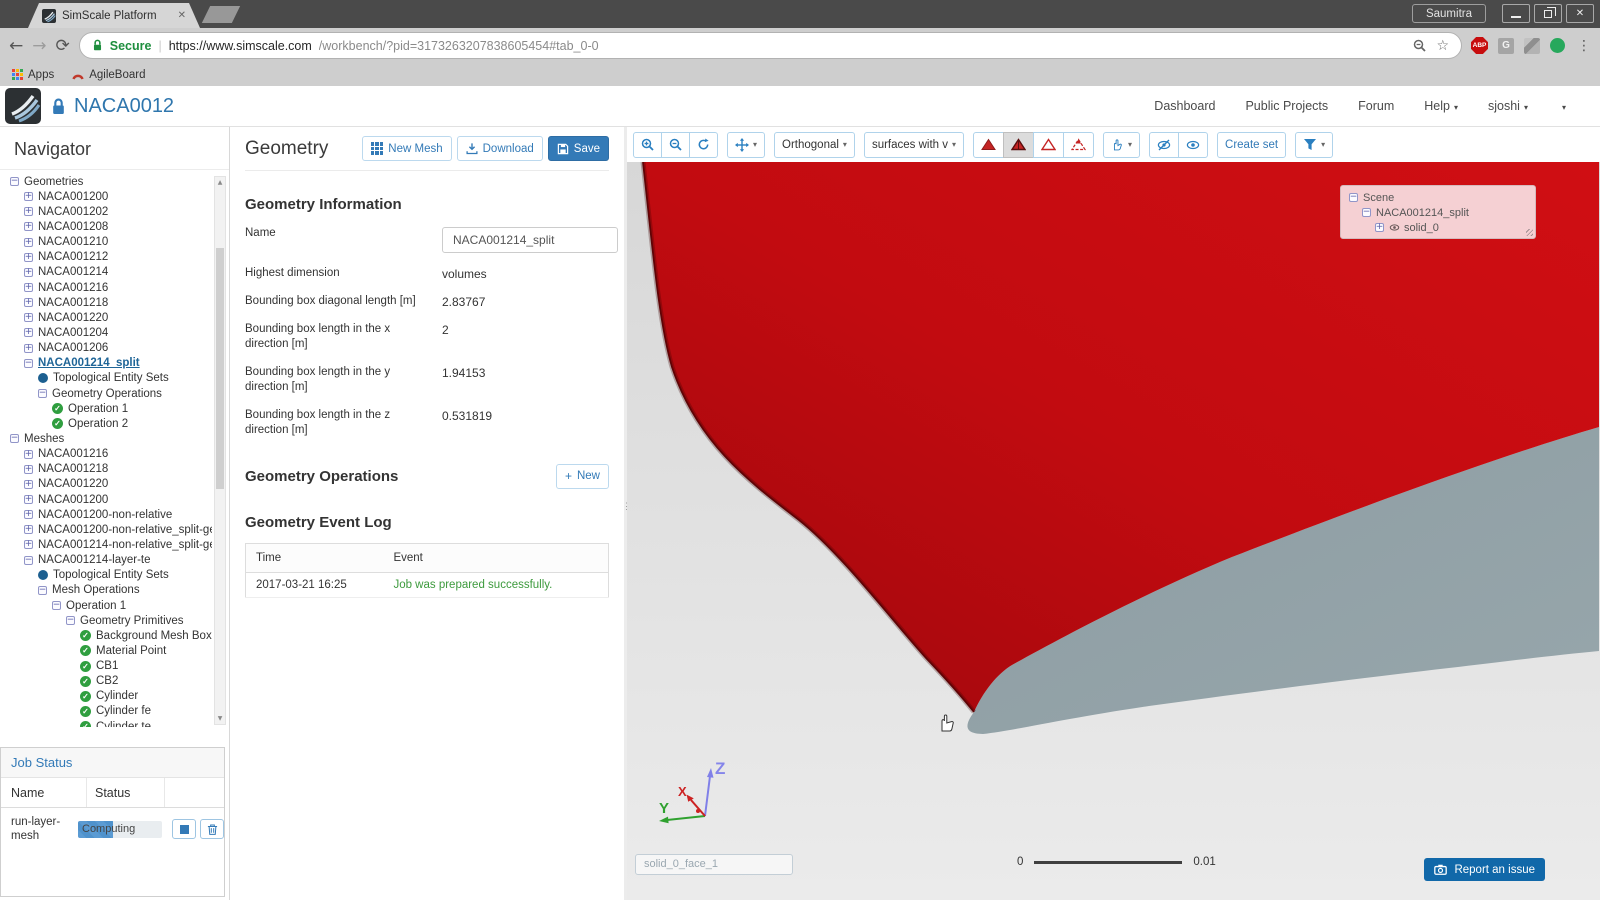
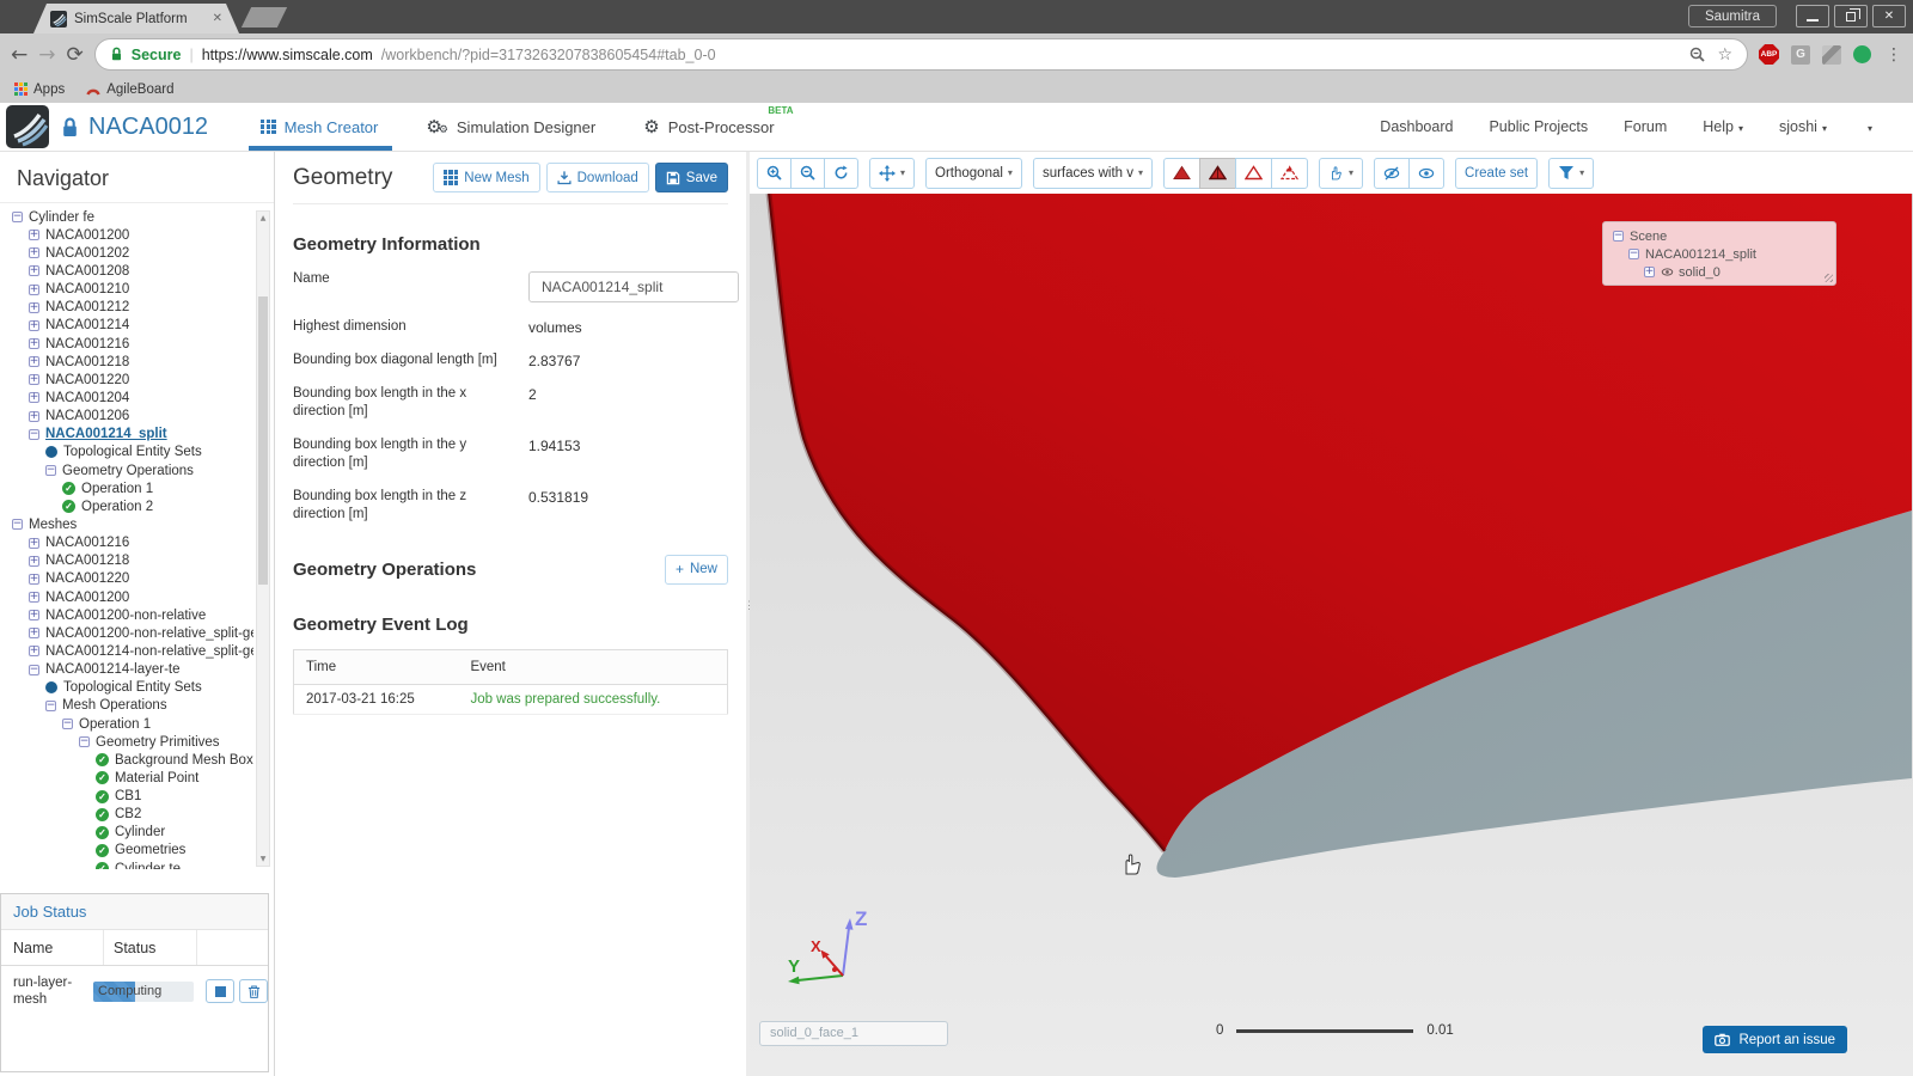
  SimScale Platform
  ✕
  Saumitra
  ✕
  ←
  →
  ⟳
  Secure
  |
  https://www.simscale.com
  /workbench/?pid=3173263207838605454#tab_0-0
  ☆
  G
  ⋮
  Apps
  AgileBoard
  NACA0012
+ Mesh Creator
+ ⚙⚙
+ Simulation Designer
+ ⚙
+ Post-Processor
+ BETA
  Dashboard
  Public Projects
  Forum
  Help ▾
  sjoshi ▾
  ▾
  Navigator
  −
- Geometries
+ Cylinder fe
  +
  NACA001200
  +
  NACA001202
  +
  NACA001208
  +
  NACA001210
  +
  NACA001212
  +
  NACA001214
  +
  NACA001216
  +
  NACA001218
  +
  NACA001220
  +
  NACA001204
  +
  NACA001206
  −
  NACA001214_split
  Topological Entity Sets
  −
  Geometry Operations
  ✓
  Operation 1
  ✓
  Operation 2
  −
  Meshes
  +
  NACA001216
  +
  NACA001218
  +
  NACA001220
  +
  NACA001200
  +
  NACA001200-non-relative
  +
  NACA001200-non-relative_split-g
  +
  NACA001214-non-relative_split-g
  −
  NACA001214-layer-te
  Topological Entity Sets
  −
  Mesh Operations
  −
  Operation 1
  −
  Geometry Primitives
  ✓
  Background Mesh Box
  ✓
  Material Point
  ✓
  CB1
  ✓
  CB2
  ✓
  Cylinder
  ✓
- Cylinder fe
+ Geometries
  ✓
  Cylinder te
  Job Status
  Name
  Status
  run-layer-mesh
  Computing
  Geometry
  New Mesh
  Download
  Save
  Geometry Information
  Name
  NACA001214_split
  Highest dimension
  volumes
  Bounding box diagonal length [m]
  2.83767
  Bounding box length in the x direction [m]
  2
  Bounding box length in the y direction [m]
  1.94153
  Bounding box length in the z direction [m]
  0.531819
  Geometry Operations
  +
  New
  Geometry Event Log
  Time	Event
  2017-03-21 16:25	Job was prepared successfully.
  ▾
  Orthogonal
  ▾
  surfaces with v
  ▾
  ▾
  Create set
  ▾
  −
  Scene
  −
  NACA001214_split
  +
  solid_0
  solid_0_face_1
  0
  0.01
  Report an issue
  Z
  Y
  X
